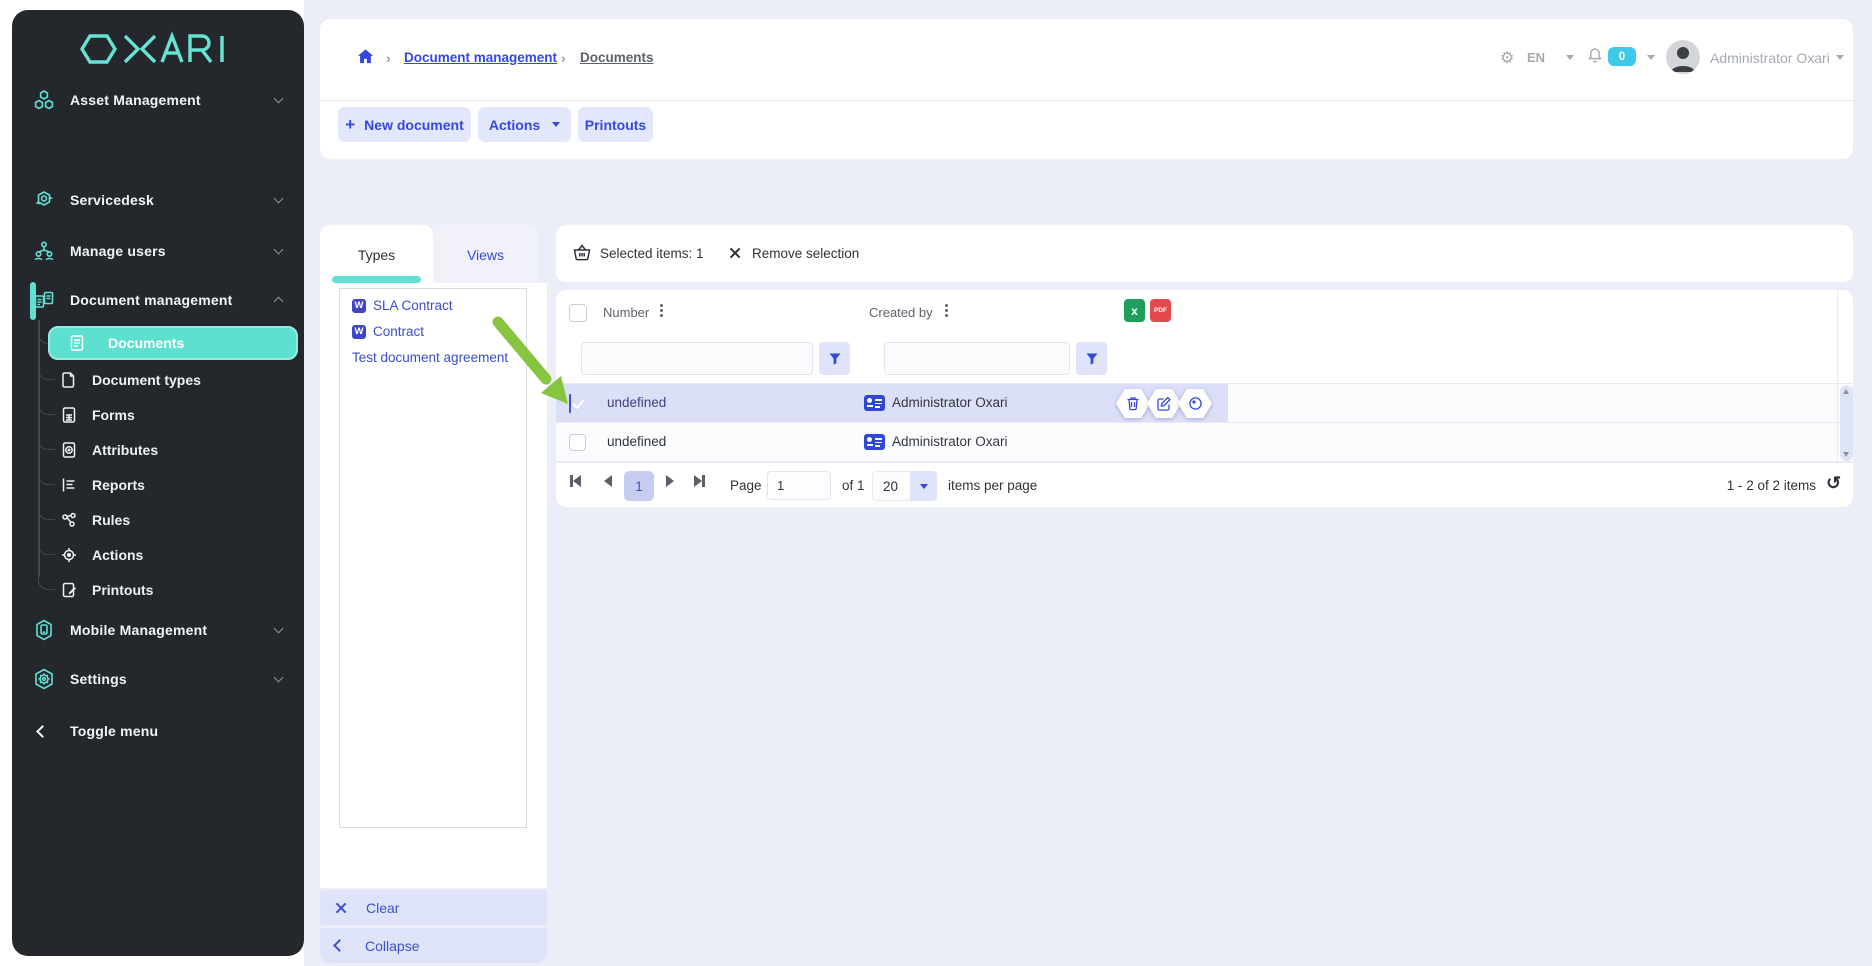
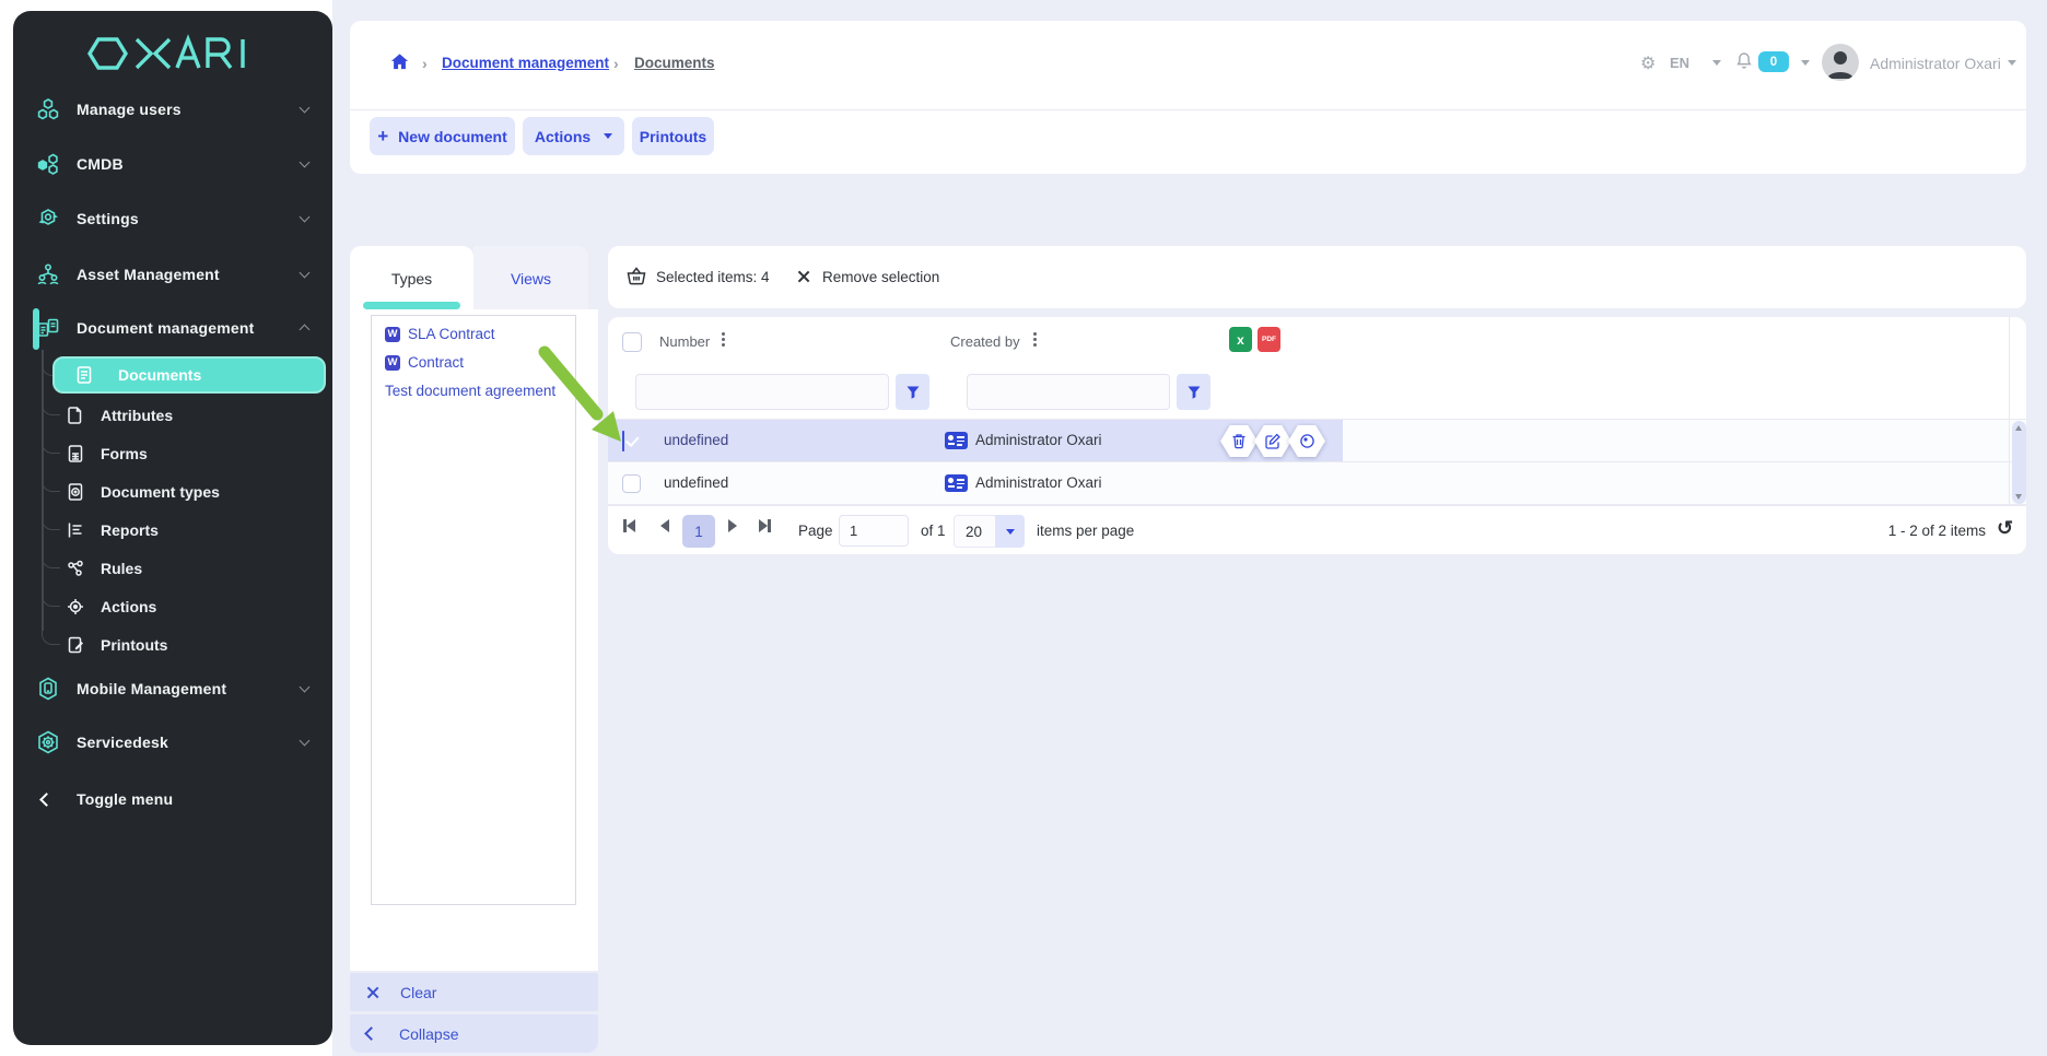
- Asset Management
+ Manage users
+ CMDB
- Servicedesk
+ Settings
- Manage users
+ Asset Management
  Document management
  Documents
- Document types
+ Attributes
  Forms
- Attributes
+ Document types
  Reports
  Rules
  Actions
  Printouts
  Mobile Management
- Settings
+ Servicedesk
  Toggle menu
  ›
  Document management
  ›
  Documents
  ⚙
  EN
  0
  Administrator Oxari
  +
  New document
  Actions
  Printouts
  Types
  Views
  W
  SLA Contract
  W
  Contract
  Test document agreement
  Clear
  Collapse
- Selected items: 1
+ Selected items: 4
  Remove selection
  Number
  Created by
  x
  undefined
  Administrator Oxari
  undefined
  Administrator Oxari
  1
  Page
  1
  of 1
  20
  items per page
  1 - 2 of 2 items
